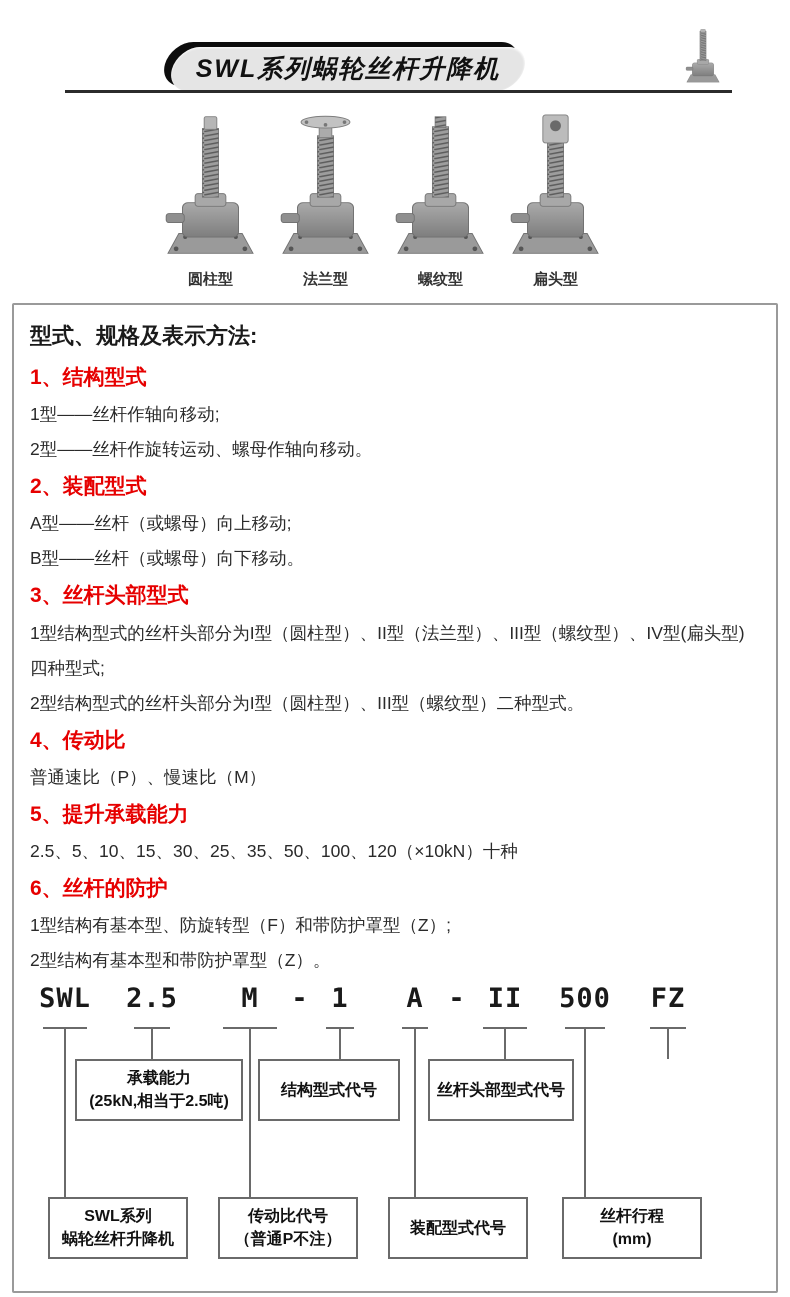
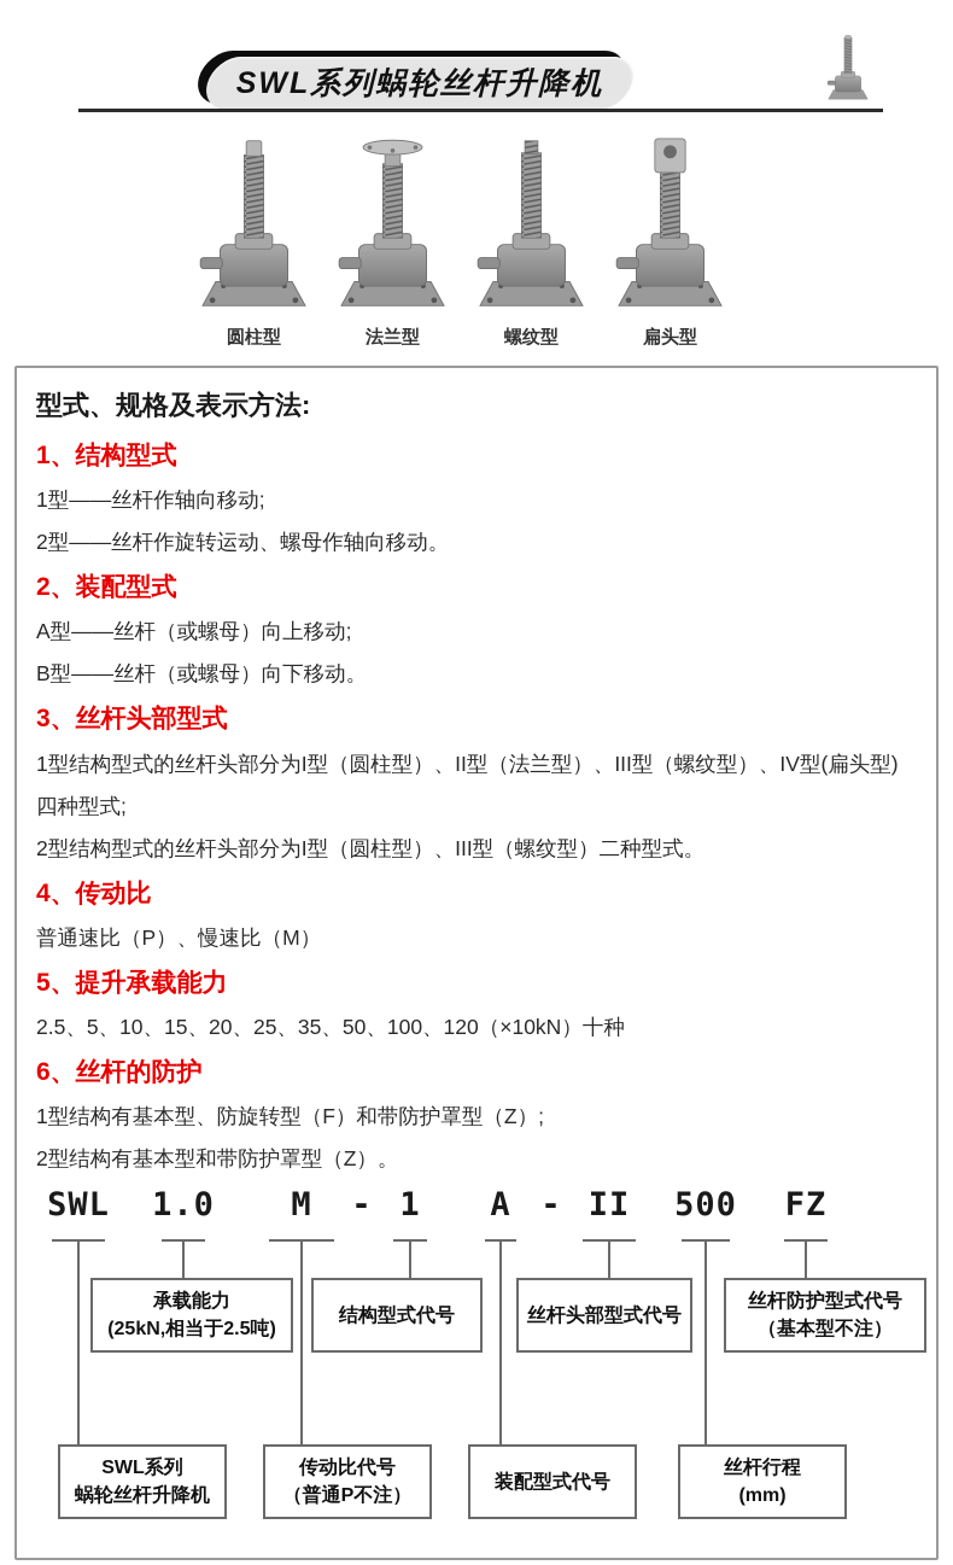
  SWL系列蜗轮丝杆升降机
  圆柱型
  法兰型
  螺纹型
  扁头型
  型式、规格及表示方法:
  1、结构型式
  1型——丝杆作轴向移动;
  2型——丝杆作旋转运动、螺母作轴向移动。
  2、装配型式
  A型——丝杆（或螺母）向上移动;
  B型——丝杆（或螺母）向下移动。
  3、丝杆头部型式
  1型结构型式的丝杆头部分为I型（圆柱型）、II型（法兰型）、III型（螺纹型）、IV型(扁头型)
  四种型式;
  2型结构型式的丝杆头部分为I型（圆柱型）、III型（螺纹型）二种型式。
  4、传动比
  普通速比（P）、慢速比（M）
  5、提升承载能力
- 2.5、5、10、15、30、25、35、50、100、120（×10kN）十种
+ 2.5、5、10、15、20、25、35、50、100、120（×10kN）十种
  6、丝杆的防护
  1型结构有基本型、防旋转型（F）和带防护罩型（Z）;
  2型结构有基本型和带防护罩型（Z）。
  SWL
- 2.5
+ 1.0
  M
  -
  1
  A
  -
  II
  500
  FZ
  承载能力
  (25kN,相当于2.5吨)
  结构型式代号
  丝杆头部型式代号
+ 丝杆防护型式代号
+ （基本型不注）
  SWL系列
  蜗轮丝杆升降机
  传动比代号
  （普通P不注）
  装配型式代号
  丝杆行程
  (mm)
